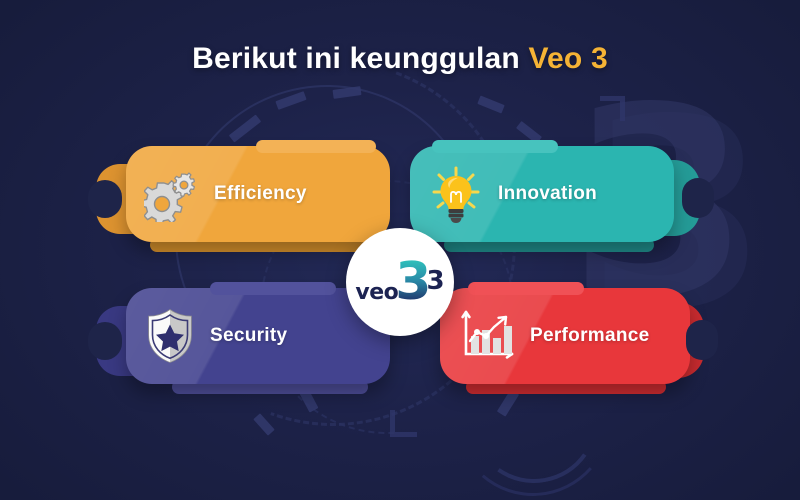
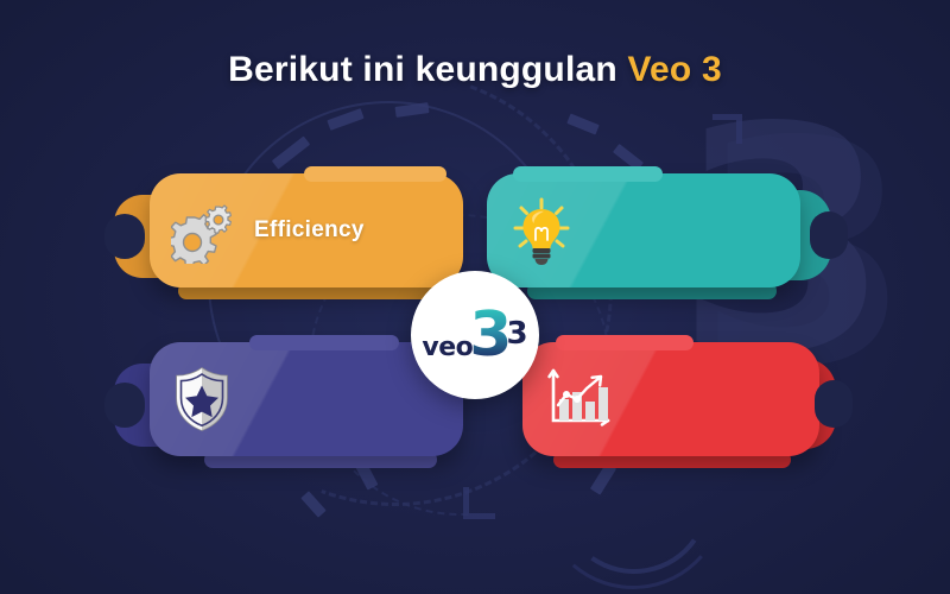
  Berikut ini keunggulan Veo 3
  Efficiency
- Innovation
- Security
- Performance
  veo
  3
  3
